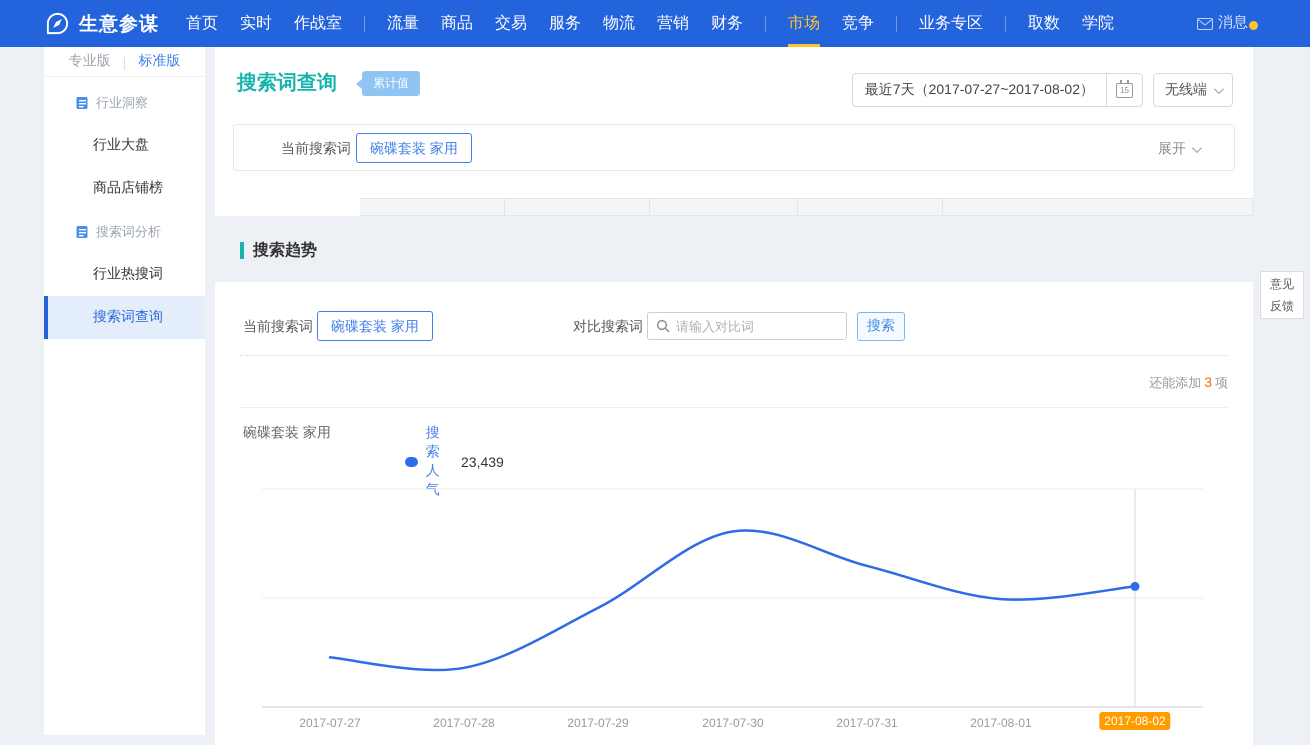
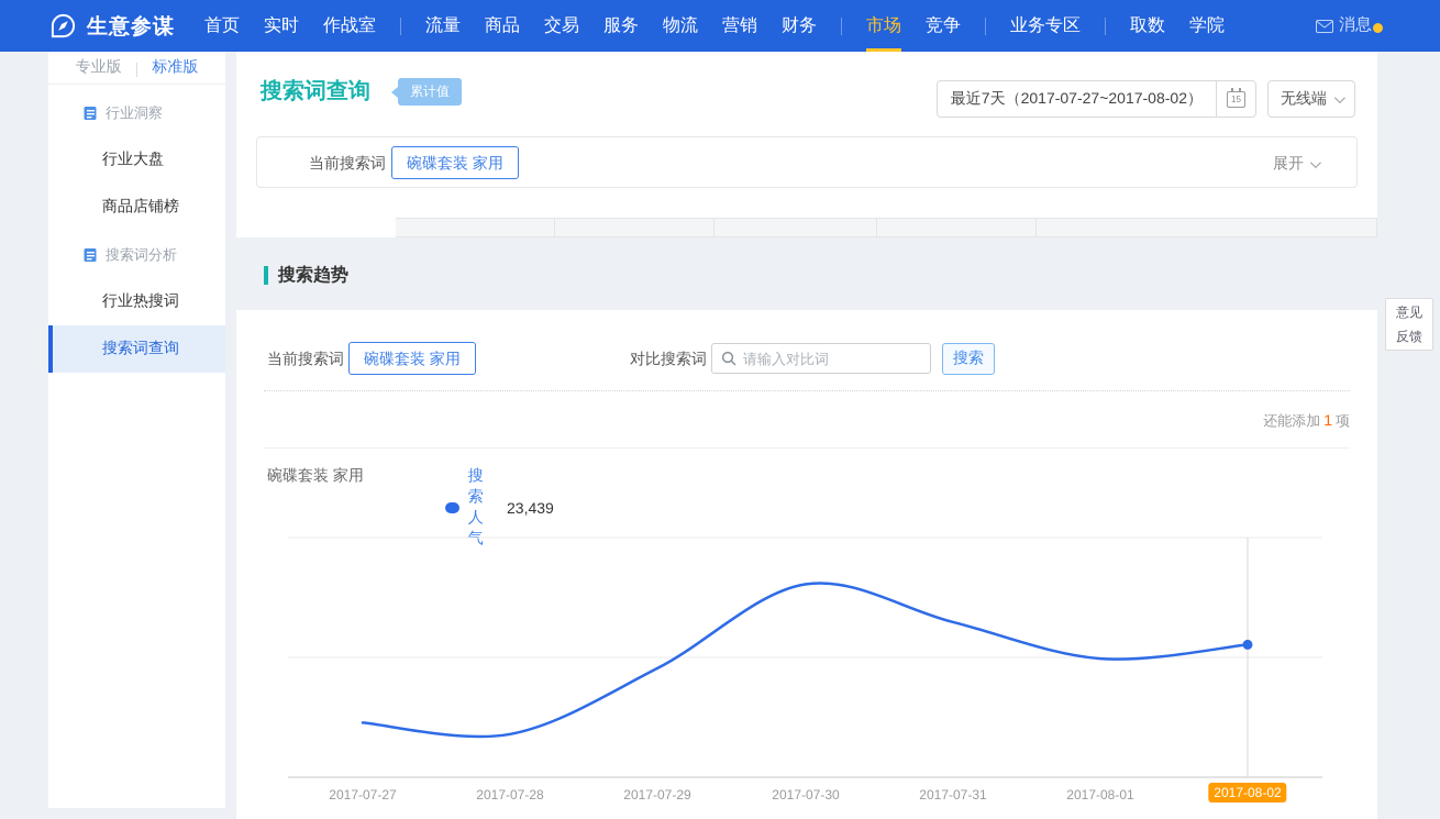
  生意参谋
  首页
  实时
  作战室
  流量
  商品
  交易
  服务
  物流
  营销
  财务
  市场
  竞争
  业务专区
  取数
  学院
  消息
  专业版
  |
  标准版
  行业洞察
  行业大盘
  商品店铺榜
  搜索词分析
  行业热搜词
  搜索词查询
  搜索词查询
  累计值
  最近7天（2017-07-27~2017-08-02）
  15
  无线端
  当前搜索词
  碗碟套装 家用
  展开
  搜索趋势
  当前搜索词
  碗碟套装 家用
  对比搜索词
  请输入对比词
  搜索
- 还能添加 3 项
+ 还能添加 1 项
  碗碟套装 家用
  搜索人
  23,439
  2017-07-27
  2017-07-28
  2017-07-29
  2017-07-30
  2017-07-31
  2017-08-01
  2017-08-02
  意见
  反馈
